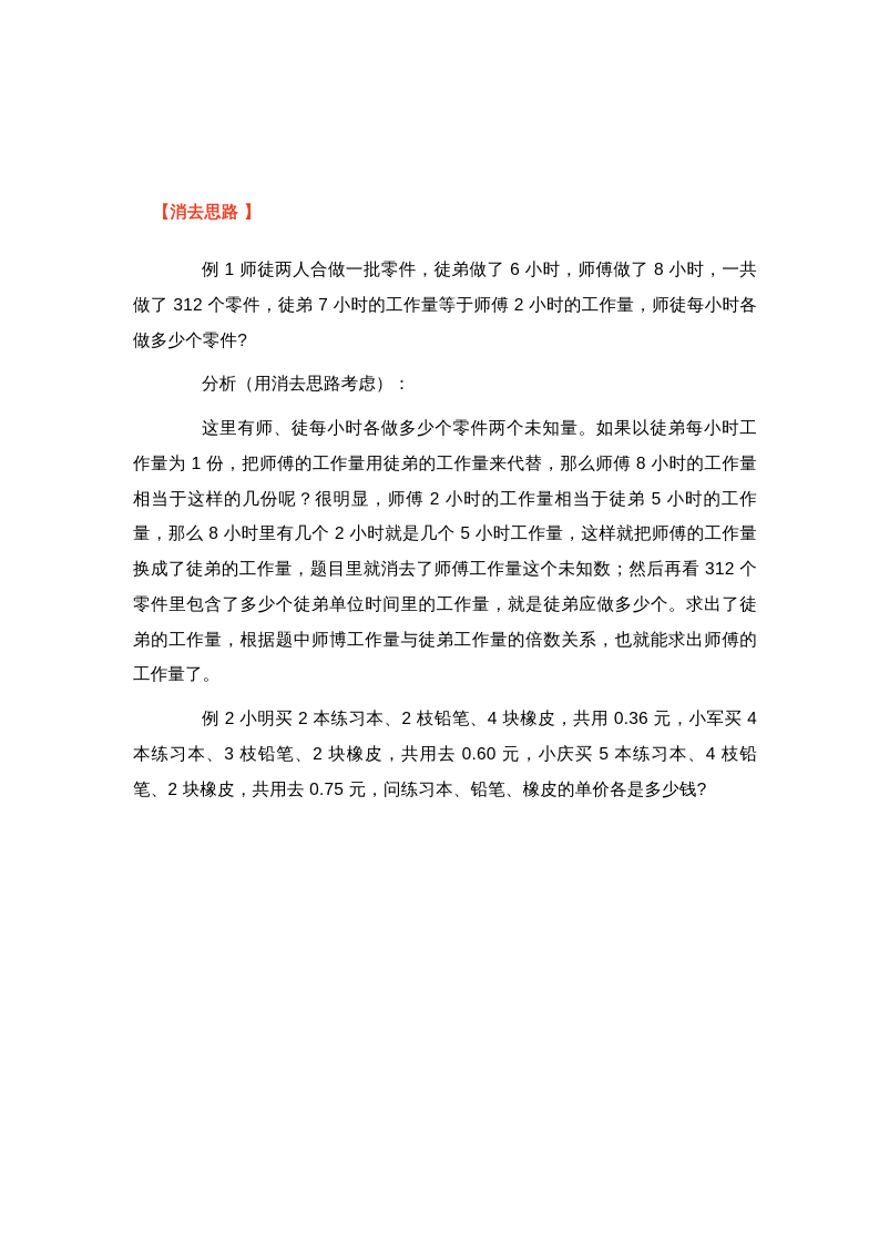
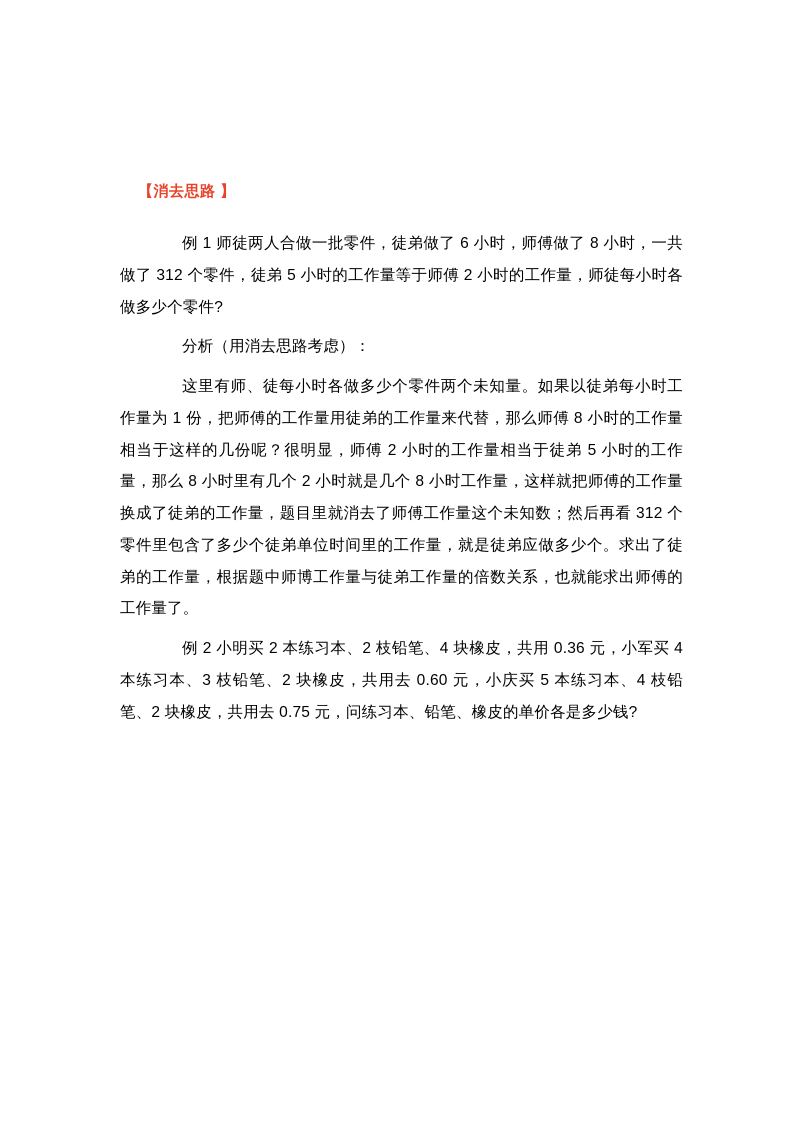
  【消去思路 】
- 例 1 师徒两人合做一批零件，徒弟做了 6 小时，师傅做了 8 小时，一共做了 312 个零件，徒弟 7 小时的工作量等于师傅 2 小时的工作量，师徒每小时各做多少个零件?
+ 例 1 师徒两人合做一批零件，徒弟做了 6 小时，师傅做了 8 小时，一共做了 312 个零件，徒弟 5 小时的工作量等于师傅 2 小时的工作量，师徒每小时各做多少个零件?
  分析（用消去思路考虑）：
- 这里有师、徒每小时各做多少个零件两个未知量。如果以徒弟每小时工作量为 1 份，把师傅的工作量用徒弟的工作量来代替，那么师傅 8 小时的工作量相当于这样的几份呢？很明显，师傅 2 小时的工作量相当于徒弟 5 小时的工作量，那么 8 小时里有几个 2 小时就是几个 5 小时工作量，这样就把师傅的工作量换成了徒弟的工作量，题目里就消去了师傅工作量这个未知数；然后再看 312 个零件里包含了多少个徒弟单位时间里的工作量，就是徒弟应做多少个。求出了徒弟的工作量，根据题中师博工作量与徒弟工作量的倍数关系，也就能求出师傅的工作量了。
+ 这里有师、徒每小时各做多少个零件两个未知量。如果以徒弟每小时工作量为 1 份，把师傅的工作量用徒弟的工作量来代替，那么师傅 8 小时的工作量相当于这样的几份呢？很明显，师傅 2 小时的工作量相当于徒弟 5 小时的工作量，那么 8 小时里有几个 2 小时就是几个 8 小时工作量，这样就把师傅的工作量换成了徒弟的工作量，题目里就消去了师傅工作量这个未知数；然后再看 312 个零件里包含了多少个徒弟单位时间里的工作量，就是徒弟应做多少个。求出了徒弟的工作量，根据题中师博工作量与徒弟工作量的倍数关系，也就能求出师傅的工作量了。
  例 2 小明买 2 本练习本、2 枝铅笔、4 块橡皮，共用 0.36 元，小军买 4 本练习本、3 枝铅笔、2 块橡皮，共用去 0.60 元，小庆买 5 本练习本、4 枝铅笔、2 块橡皮，共用去 0.75 元，问练习本、铅笔、橡皮的单价各是多少钱?
